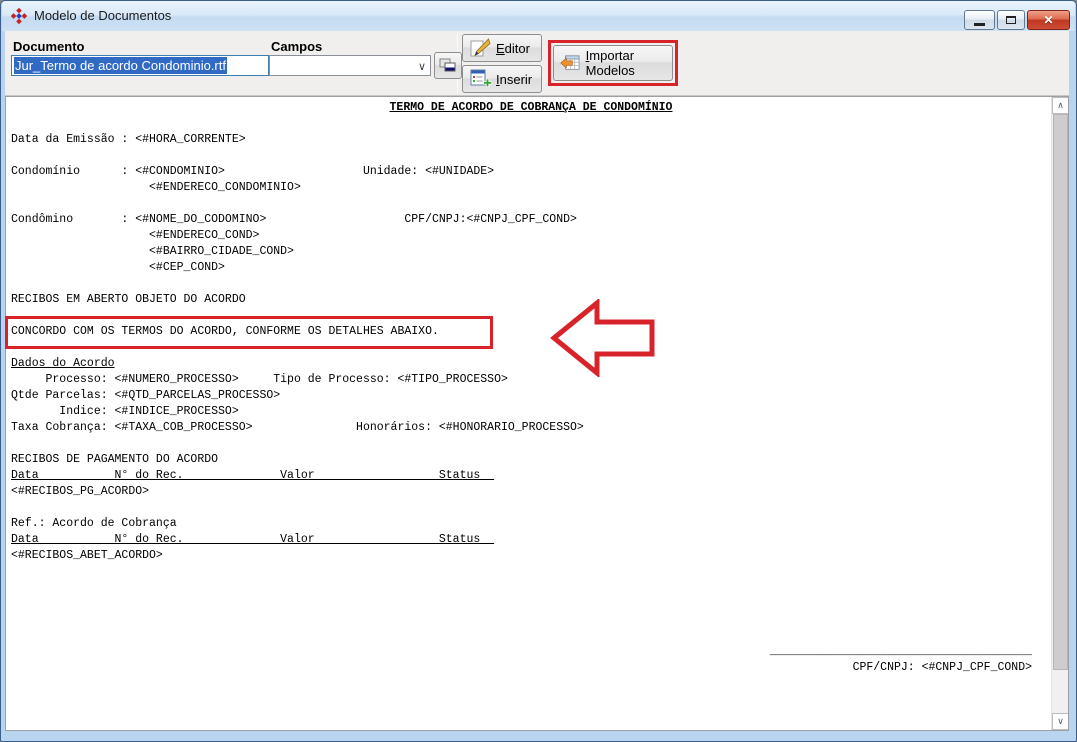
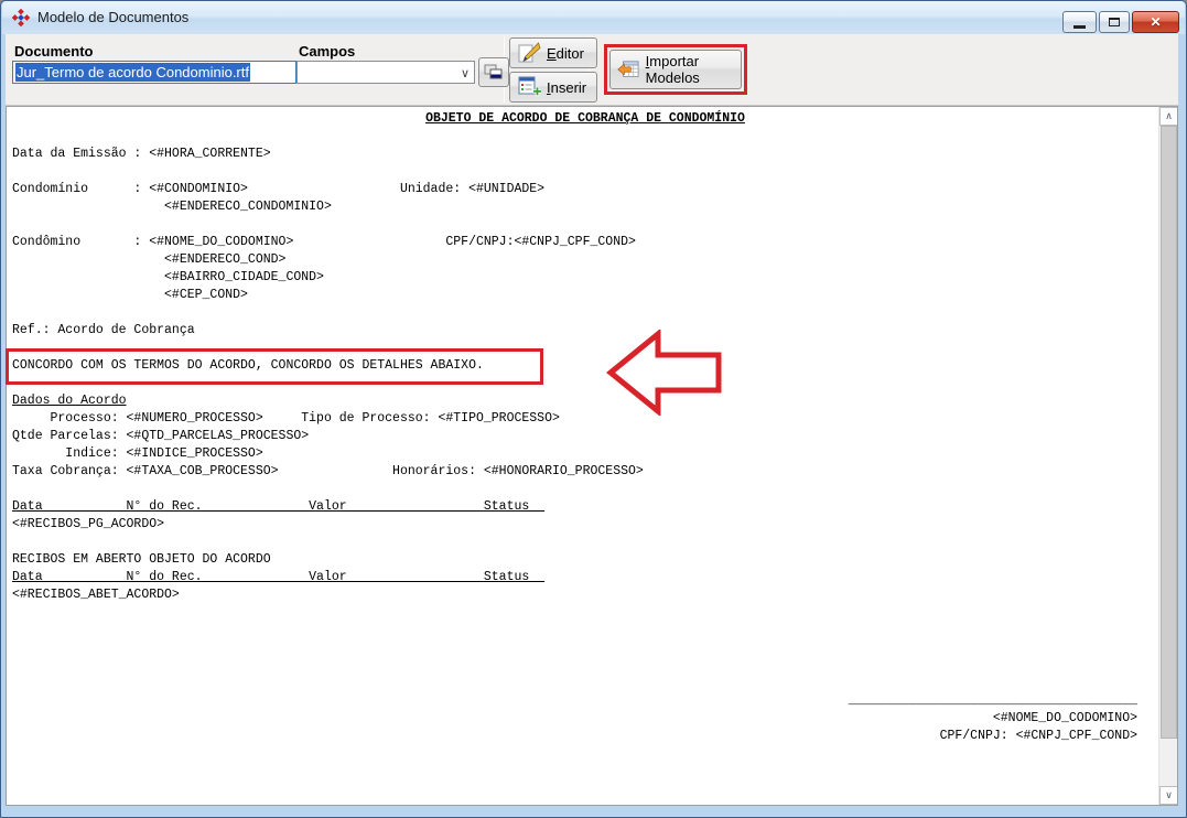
  Modelo de Documentos
  ✕
  Documento
  Jur_Termo de acordo Condominio.rtf
  Campos
  ∨
  Editor
  Inserir
  Importar Modelos
- TERMO DE ACORDO DE COBRANÇA DE CONDOMÍNIO
+ OBJETO DE ACORDO DE COBRANÇA DE CONDOMÍNIO
  Data da Emissão : <#HORA_CORRENTE>
  Condomínio : <#CONDOMINIO> Unidade: <#UNIDADE>
  <#ENDERECO_CONDOMINIO>
  Condômino : <#NOME_DO_CODOMINO> CPF/CNPJ:<#CNPJ_CPF_COND>
  <#ENDERECO_COND>
  <#BAIRRO_CIDADE_COND>
  <#CEP_COND>
- RECIBOS EM ABERTO OBJETO DO ACORDO
+ Ref.: Acordo de Cobrança
- CONCORDO COM OS TERMOS DO ACORDO, CONFORME OS DETALHES ABAIXO.
+ CONCORDO COM OS TERMOS DO ACORDO, CONCORDO OS DETALHES ABAIXO.
  Dados do Acordo
  Processo: <#NUMERO_PROCESSO> Tipo de Processo: <#TIPO_PROCESSO>
  Qtde Parcelas: <#QTD_PARCELAS_PROCESSO>
  Indice: <#INDICE_PROCESSO>
  Taxa Cobrança: <#TAXA_COB_PROCESSO> Honorários: <#HONORARIO_PROCESSO>
- RECIBOS DE PAGAMENTO DO ACORDO
  Data N° do Rec. Valor Status
  <#RECIBOS_PG_ACORDO>
- Ref.: Acordo de Cobrança
+ RECIBOS EM ABERTO OBJETO DO ACORDO
  Data N° do Rec. Valor Status
  <#RECIBOS_ABET_ACORDO>
  ______________________________________
+ <#NOME_DO_CODOMINO>
  CPF/CNPJ: <#CNPJ_CPF_COND>
  ∧
  ∨
